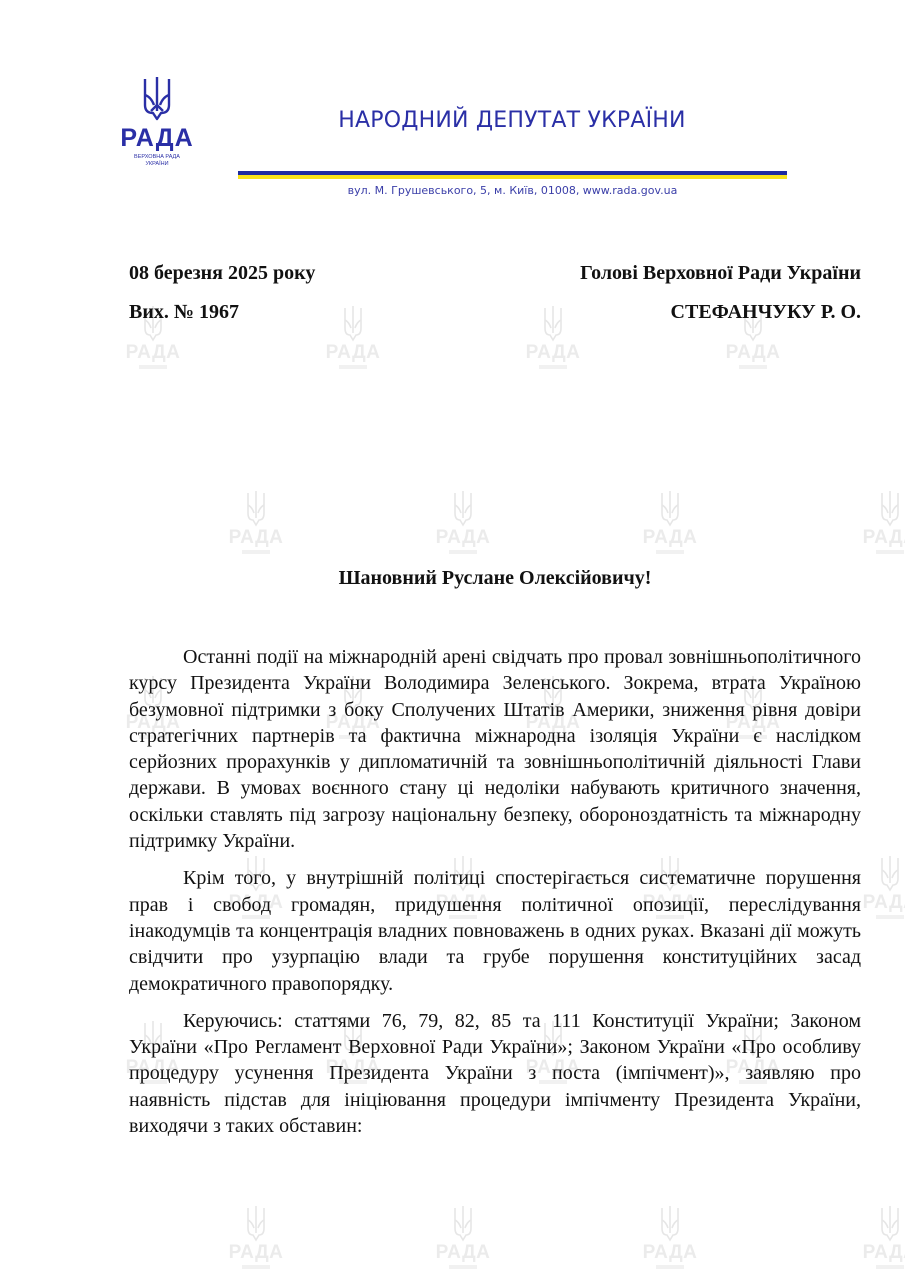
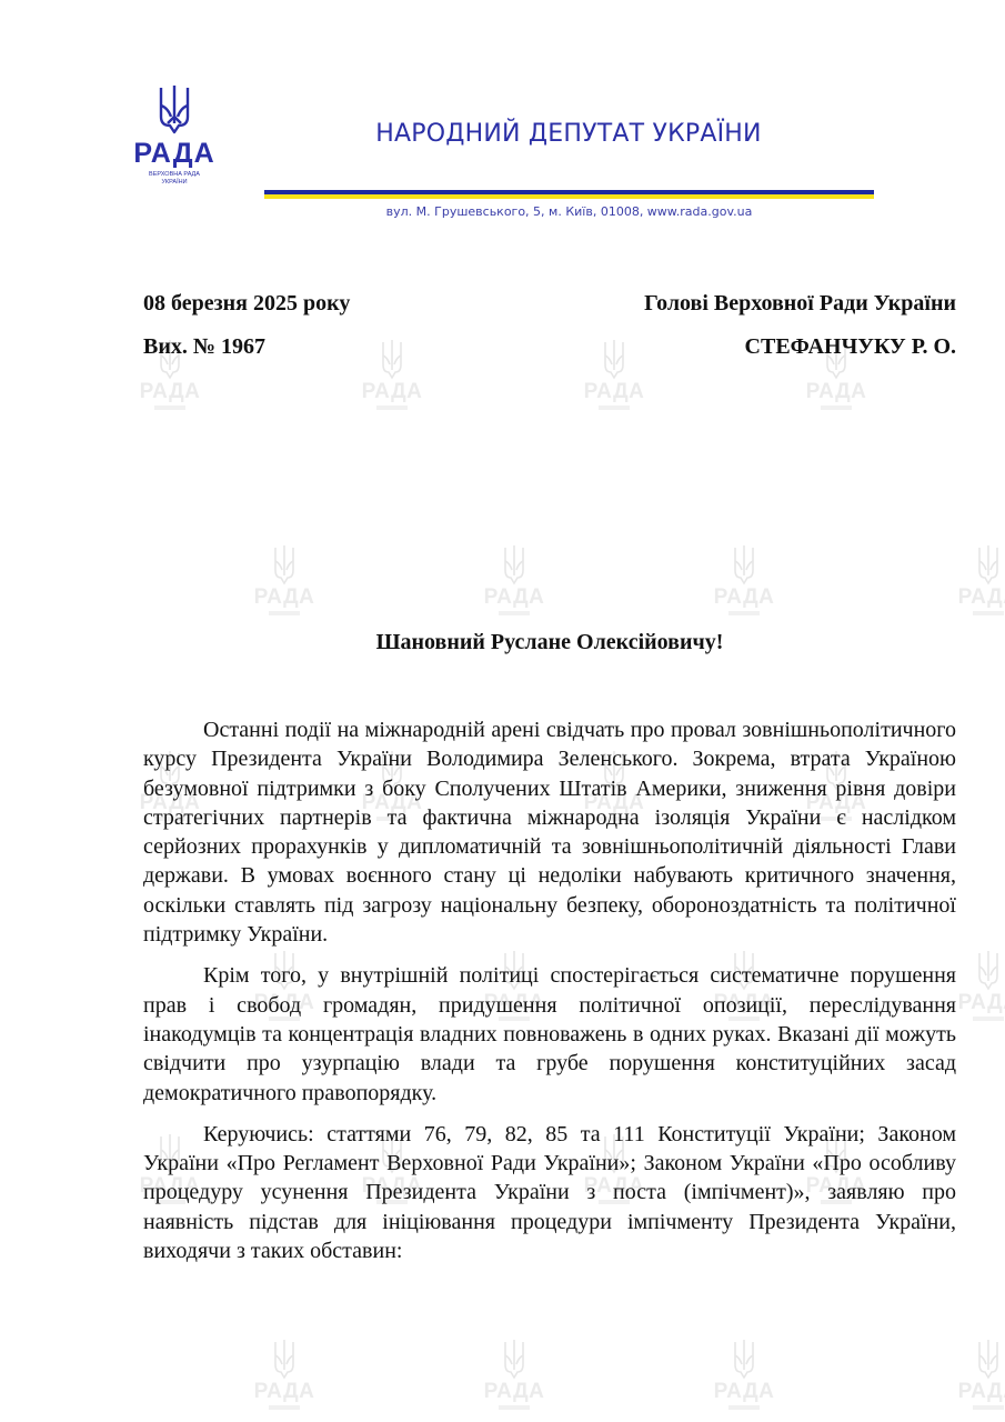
  РАДА
  РАДА
  РАДА
  РАДА
  РАДА
  РАДА
  РАДА
  РАДА
  РАДА
  РАДА
  РАДА
  РАДА
  НАРОДНИЙ ДЕПУТАТ УКРАЇНИ
  вул. М. Грушевського, 5, м. Київ, 01008, www.rada.gov.ua
  08 березня 2025 року
  Вих. № 1967
  Голові Верховної Ради України
  СТЕФАНЧУКУ Р. О.
  Шановний Руслане Олексійовичу!
- Останні події на міжнародній арені свідчать про провал зовнішньополітичного курсу Президента України Володимира Зеленського. Зокрема, втрата Україною безумовної підтримки з боку Сполучених Штатів Америки, зниження рівня довіри стратегічних партнерів та фактична міжнародна ізоляція України є наслідком серйозних прорахунків у дипломатичній та зовнішньополітичній діяльності Глави держави. В умовах воєнного стану ці недоліки набувають критичного значення, оскільки ставлять під загрозу національну безпеку, обороноздатність та міжнародну підтримку України.
+ Останні події на міжнародній арені свідчать про провал зовнішньополітичного курсу Президента України Володимира Зеленського. Зокрема, втрата Україною безумовної підтримки з боку Сполучених Штатів Америки, зниження рівня довіри стратегічних партнерів та фактична міжнародна ізоляція України є наслідком серйозних прорахунків у дипломатичній та зовнішньополітичній діяльності Глави держави. В умовах воєнного стану ці недоліки набувають критичного значення, оскільки ставлять під загрозу національну безпеку, обороноздатність та політичної підтримку України.
  Крім того, у внутрішній політиці спостерігається систематичне порушення прав і свобод громадян, придушення політичної опозиції, переслідування інакодумців та концентрація владних повноважень в одних руках. Вказані дії можуть свідчити про узурпацію влади та грубе порушення конституційних засад демократичного правопорядку.
  Керуючись: статтями 76, 79, 82, 85 та 111 Конституції України; Законом України «Про Регламент Верховної Ради України»; Законом України «Про особливу процедуру усунення Президента України з поста (імпічмент)», заявляю про наявність підстав для ініціювання процедури імпічменту Президента України, виходячи з таких обставин:
